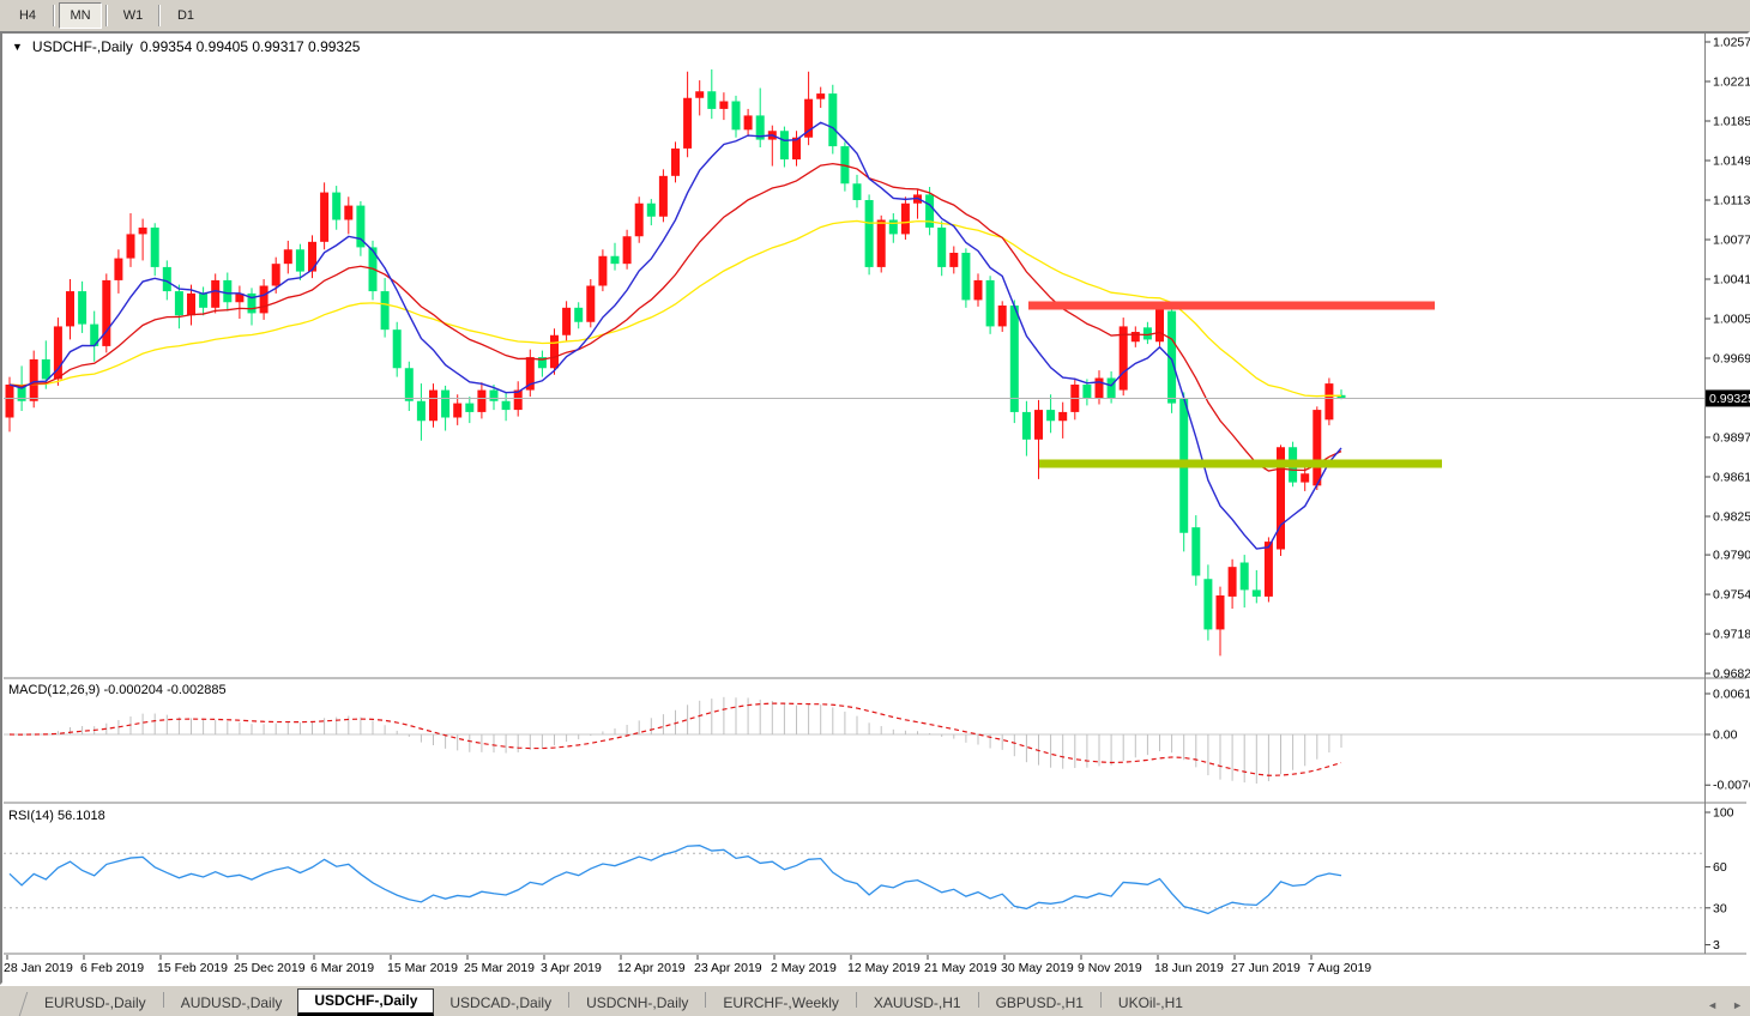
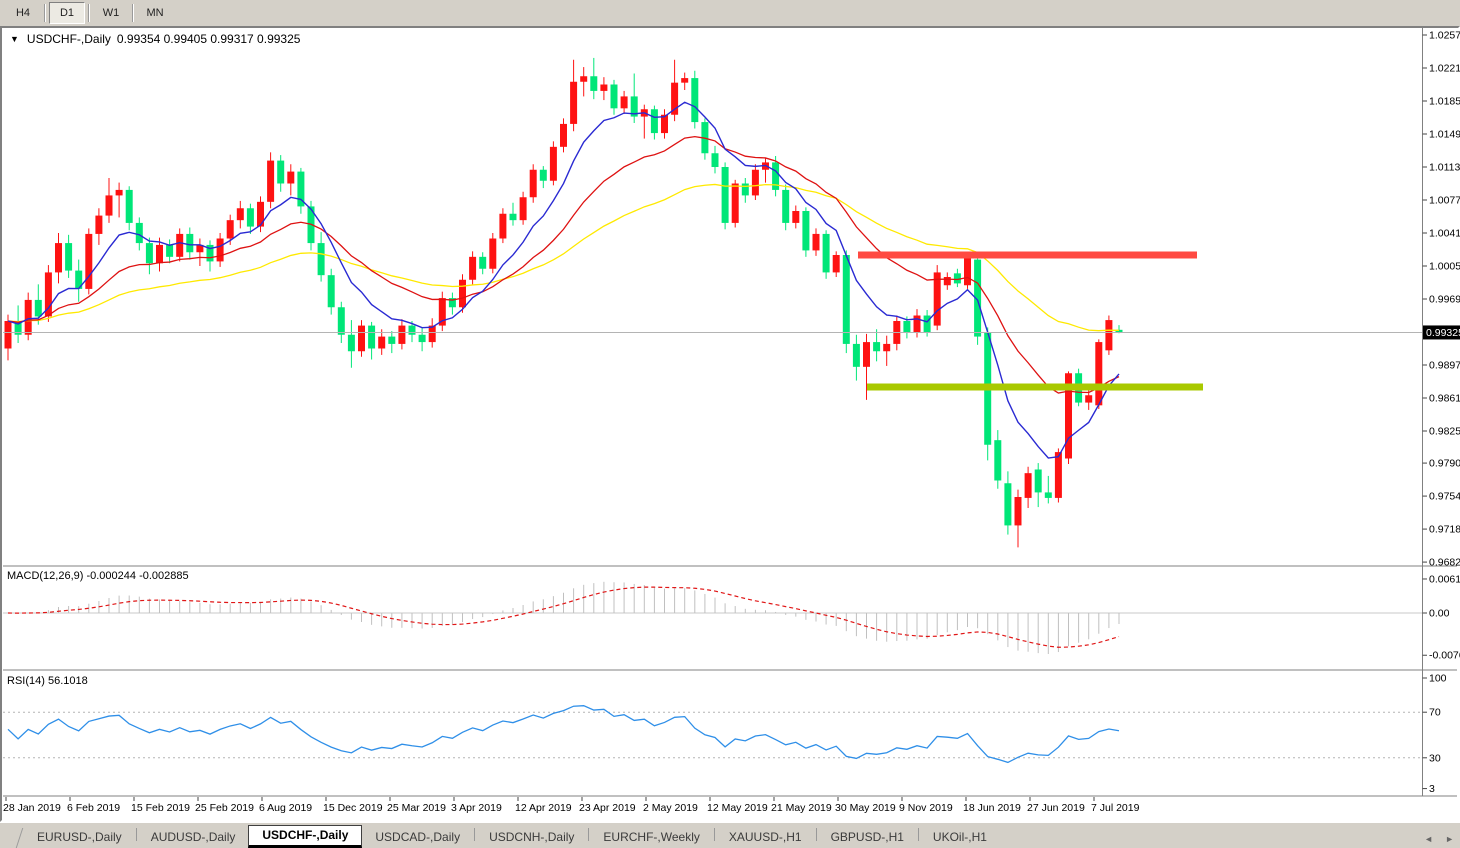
  0.9932
  1.0257
  1.0221
  1.0185
  1.0149
  1.0113
  1.0077
  1.0041
  1.0005
  0.9969
  0.9897
  0.9861
  0.9825
  0.9790
  0.9754
  0.9718
  0.9682
  0.0061
  0.00
  -0.007
  100
- 60
+ 70
  30
  3
  28 Jan 2019
  6 Feb 2019
  15 Feb 2019
- 25 Dec 2019
+ 25 Feb 2019
- 6 Mar 2019
+ 6 Aug 2019
- 15 Mar 2019
+ 15 Dec 2019
  25 Mar 2019
  3 Apr 2019
  12 Apr 2019
  23 Apr 2019
  2 May 2019
  12 May 2019
  21 May 2019
  30 May 2019
  9 Nov 2019
  18 Jun 2019
  27 Jun 2019
- 7 Aug 2019
+ 7 Jul 2019
  H4
- MN
+ D1
  W1
- D1
+ MN
  ▼
  USDCHF-,Daily
  0.99354 0.99405 0.99317 0.99325
- MACD(12,26,9) -0.000204 -0.002885
+ MACD(12,26,9) -0.000244 -0.002885
  RSI(14) 56.1018
  EURUSD-,Daily
  AUDUSD-,Daily
  USDCHF-,Daily
  USDCAD-,Daily
  USDCNH-,Daily
  EURCHF-,Weekly
  XAUUSD-,H1
  GBPUSD-,H1
  UKOil-,H1
  ◄
  ►
